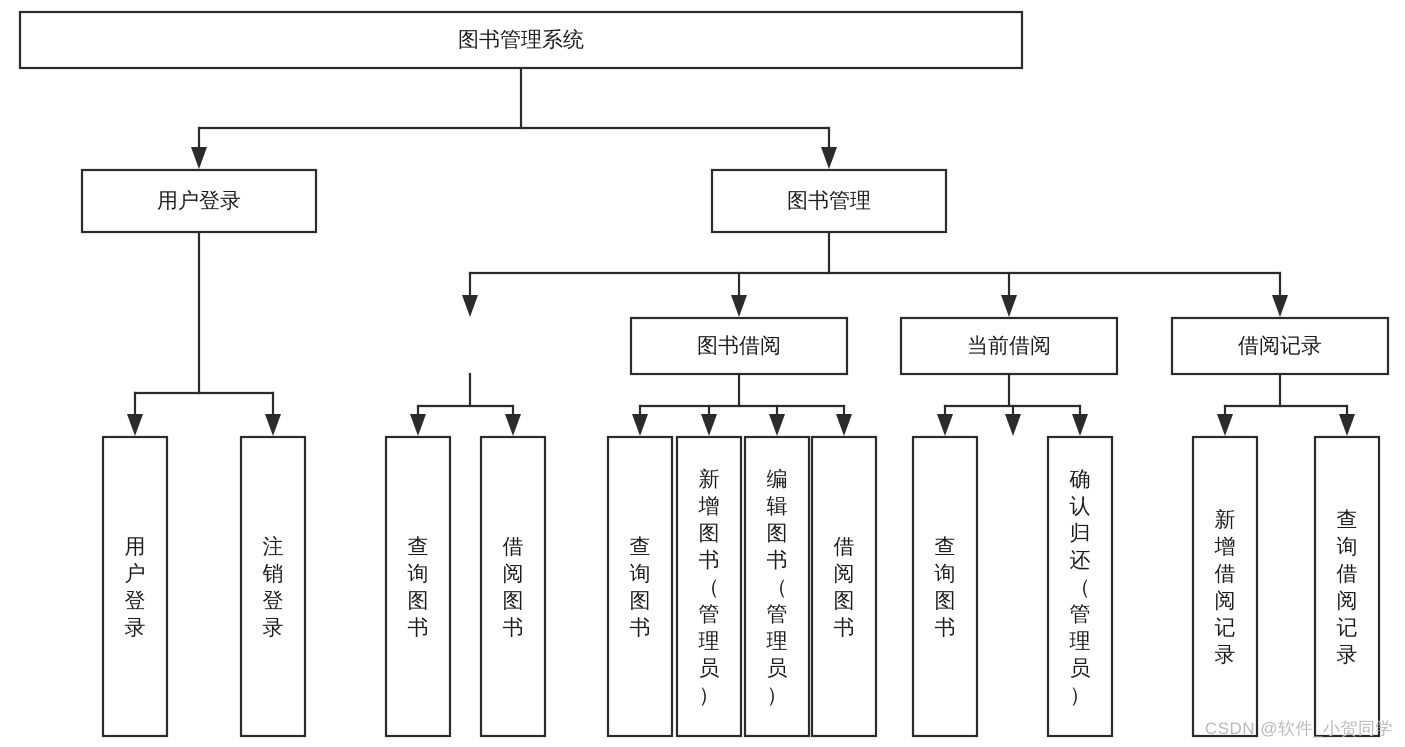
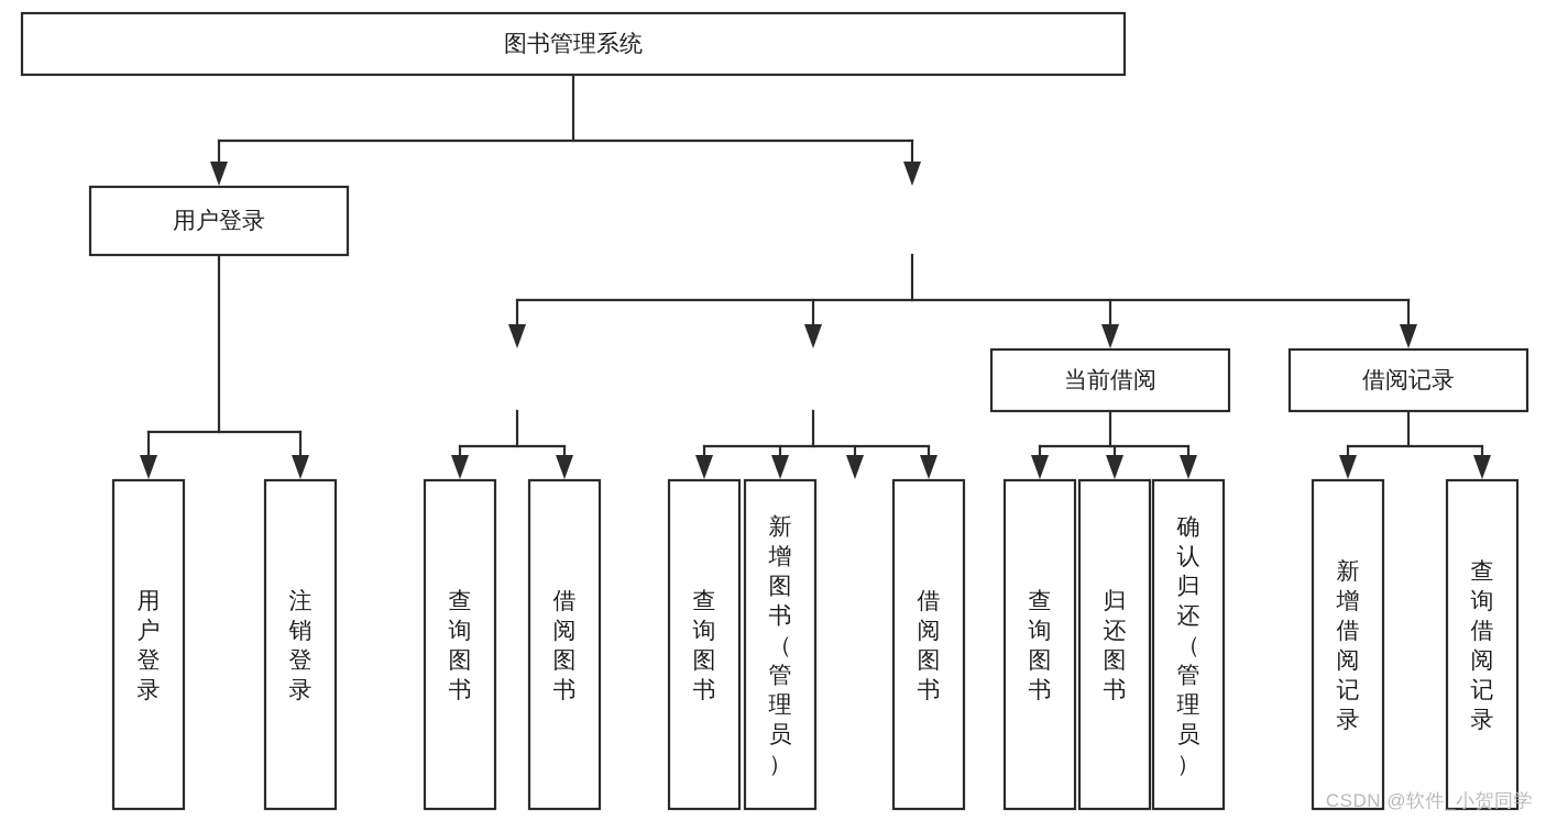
  图书管理系统
  用户登录
- 图书管理
- 图书借阅
  当前借阅
  借阅记录
  用户登录
  注销登录
  查询图书
  借阅图书
  查询图书
  新增图书（管理员）
- 编辑图书（管理员）
  借阅图书
  查询图书
+ 归还图书
  确认归还（管理员）
  新增借阅记录
  查询借阅记录
  CSDN @软件_小贺同学
